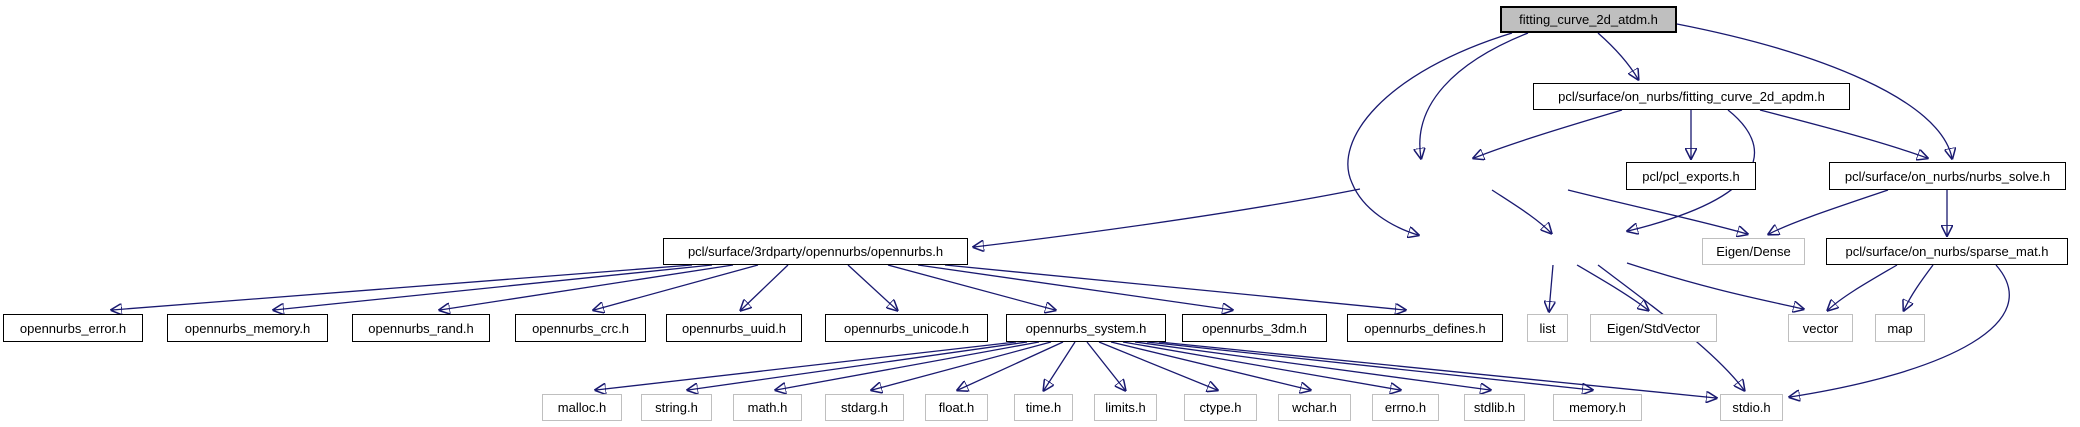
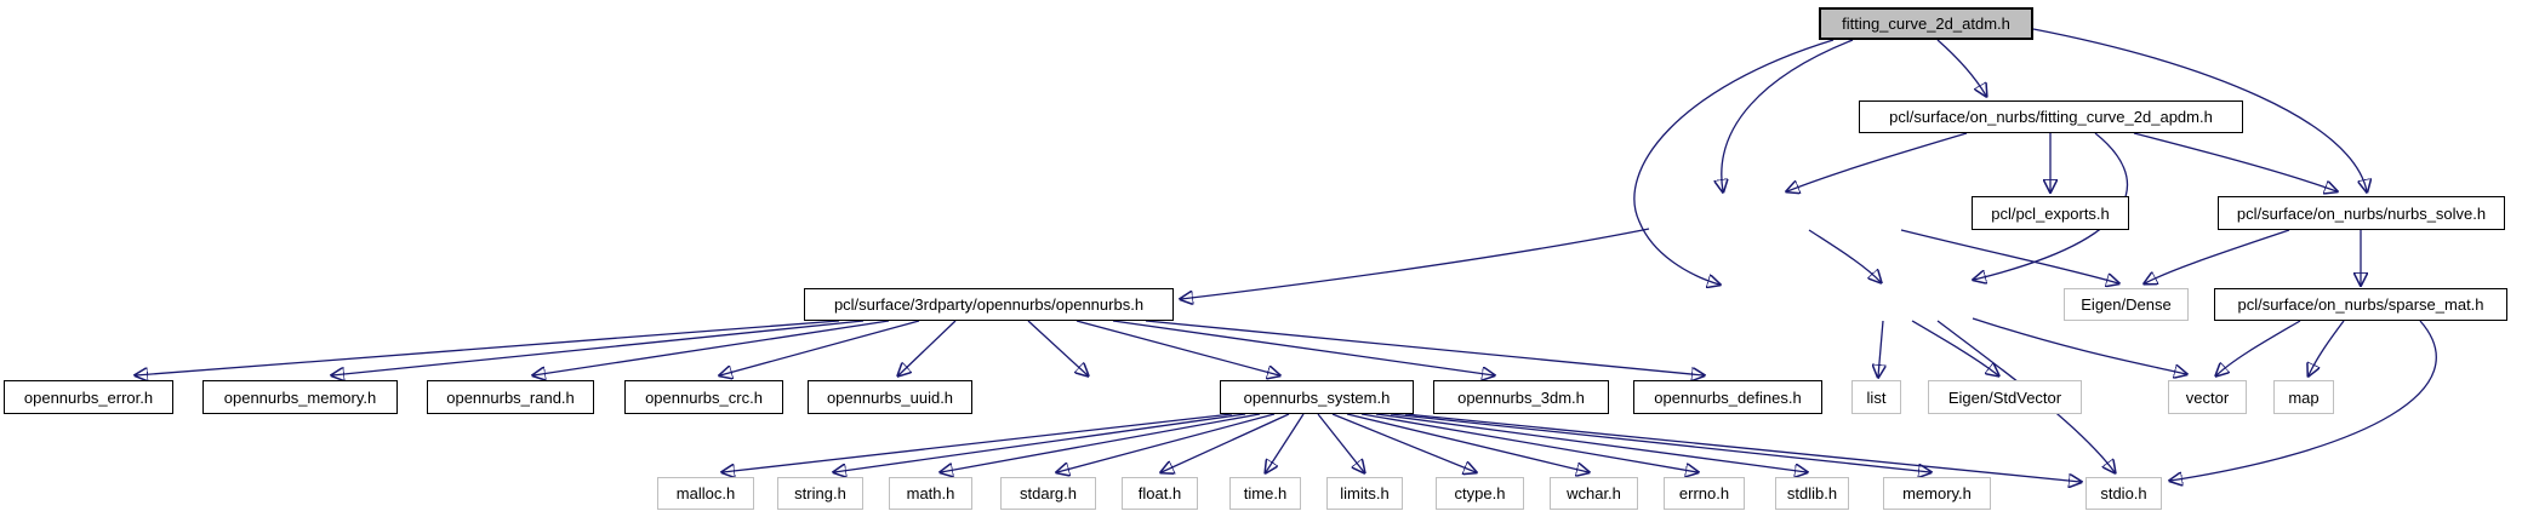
  fitting_curve_2d_atdm.h
  pcl/surface/on_nurbs/fitting_curve_2d_apdm.h
  pcl/pcl_exports.h
  pcl/surface/on_nurbs/nurbs_solve.h
  pcl/surface/3rdparty/opennurbs/opennurbs.h
  Eigen/Dense
  pcl/surface/on_nurbs/sparse_mat.h
  opennurbs_error.h
  opennurbs_memory.h
  opennurbs_rand.h
  opennurbs_crc.h
  opennurbs_uuid.h
- opennurbs_unicode.h
  opennurbs_system.h
  opennurbs_3dm.h
  opennurbs_defines.h
  list
  Eigen/StdVector
  vector
  map
  malloc.h
  string.h
  math.h
  stdarg.h
  float.h
  time.h
  limits.h
  ctype.h
  wchar.h
  errno.h
  stdlib.h
  memory.h
  stdio.h
